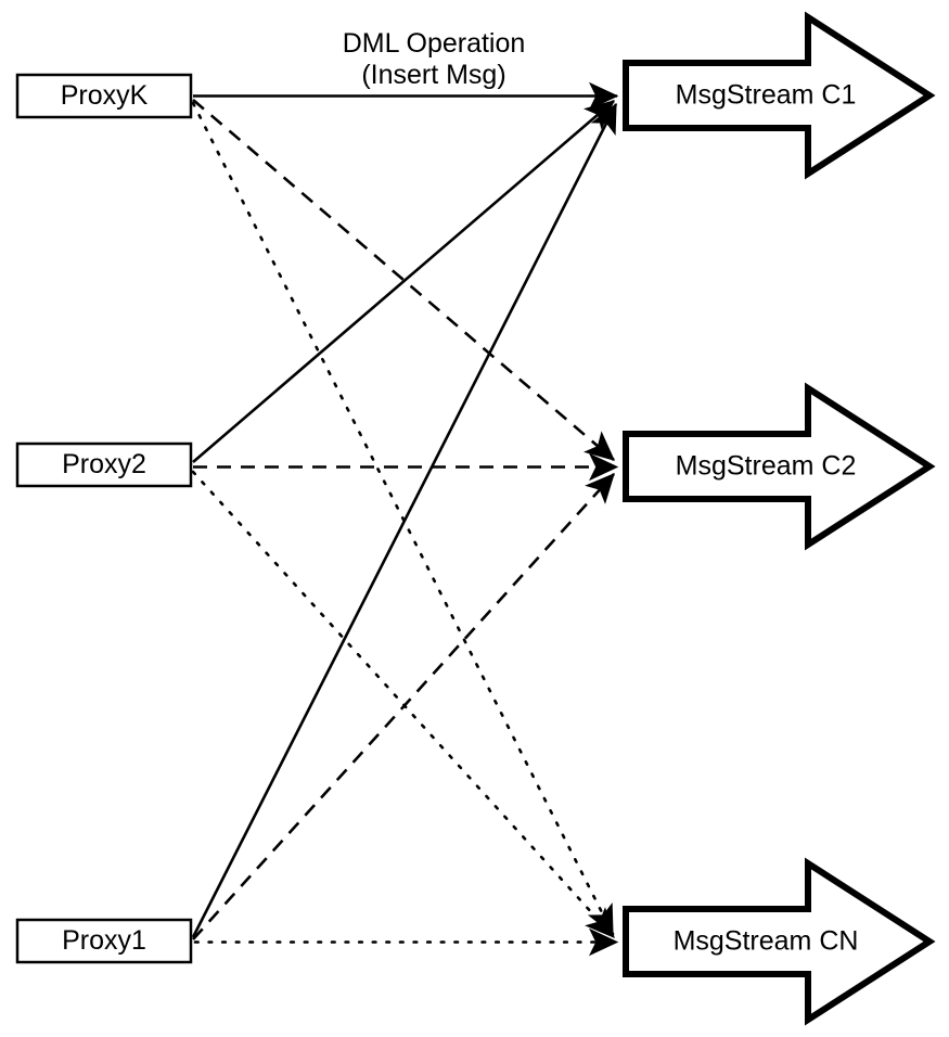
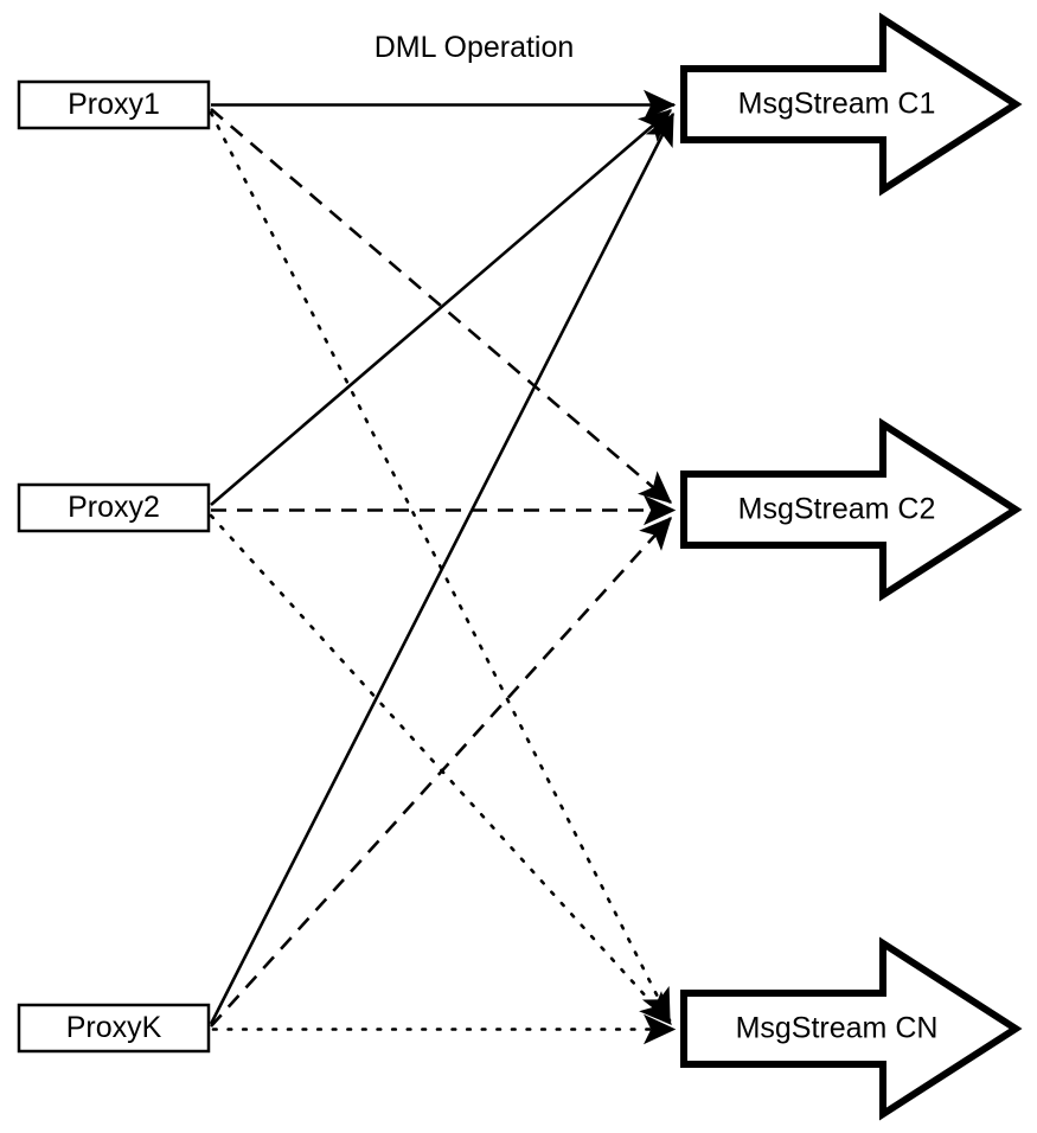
- ProxyK
+ Proxy1
  Proxy2
- Proxy1
+ ProxyK
  MsgStream C1
  MsgStream C2
  MsgStream CN
  DML Operation
- (Insert Msg)
